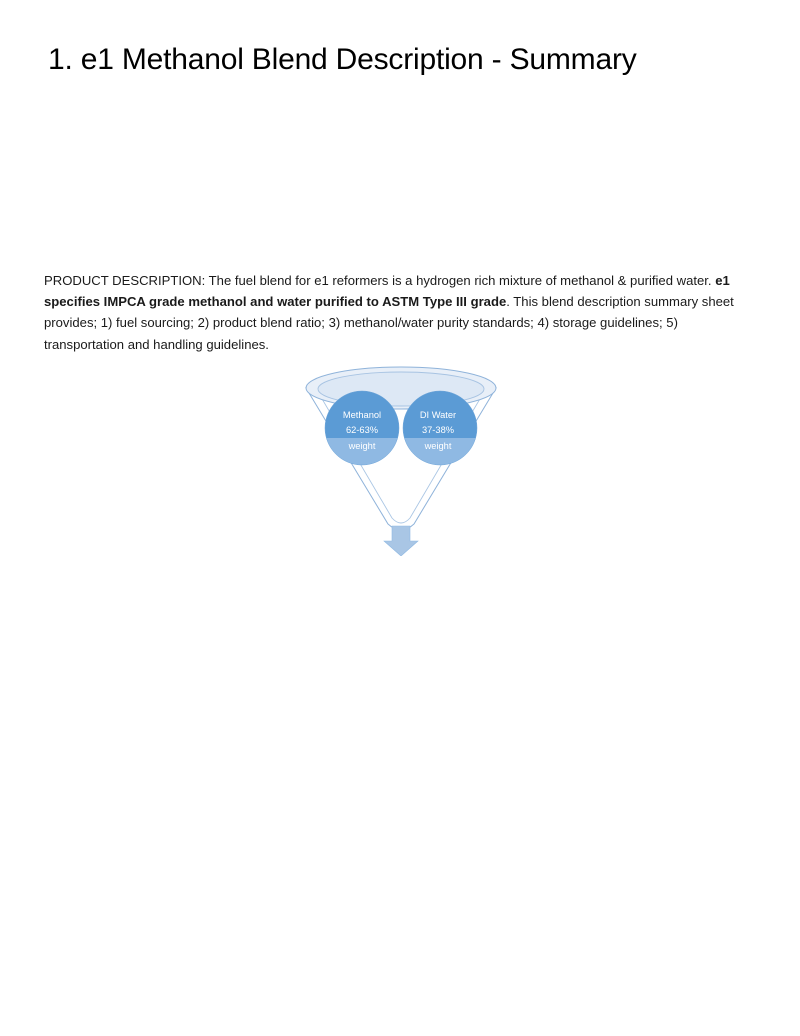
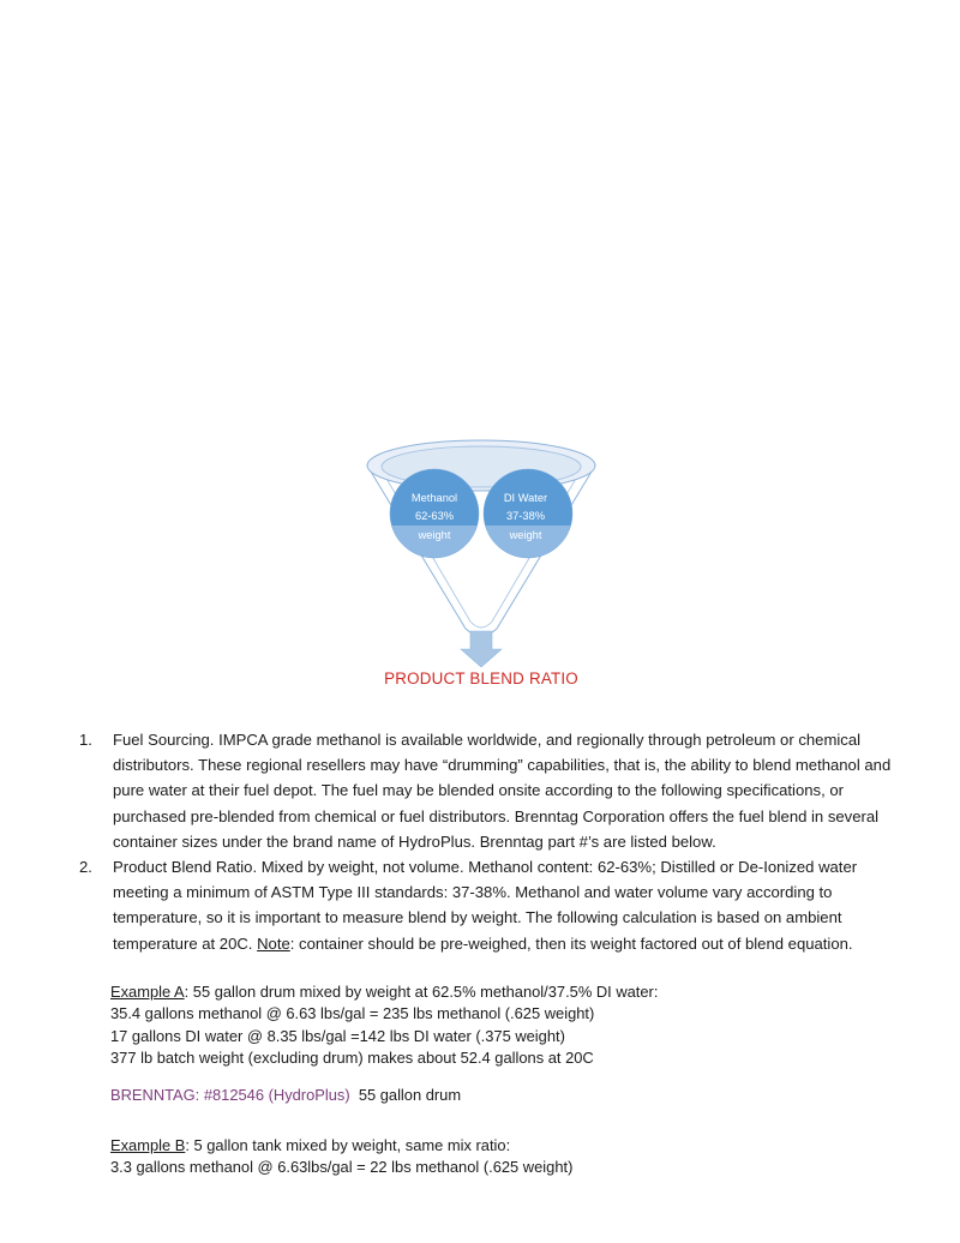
- 1. e1 Methanol Blend Description - Summary
- PRODUCT DESCRIPTION: The fuel blend for e1 reformers is a hydrogen rich mixture of methanol & purified water. e1 specifies IMPCA grade methanol and water purified to ASTM Type III grade. This blend description summary sheet provides; 1) fuel sourcing; 2) product blend ratio; 3) methanol/water purity standards; 4) storage guidelines; 5) transportation and handling guidelines.
  Methanol
  62-63%
  weight
  DI Water
  37-38%
  weight
+ PRODUCT BLEND RATIO
+ 1.
+ Fuel Sourcing. IMPCA grade methanol is available worldwide, and regionally through petroleum or chemical distributors. These regional resellers may have “drumming” capabilities, that is, the ability to blend methanol and pure water at their fuel depot. The fuel may be blended onsite according to the following specifications, or purchased pre-blended from chemical or fuel distributors. Brenntag Corporation offers the fuel blend in several container sizes under the brand name of HydroPlus. Brenntag part #’s are listed below.
+ 2.
+ Product Blend Ratio. Mixed by weight, not volume. Methanol content: 62-63%; Distilled or De-Ionized water meeting a minimum of ASTM Type III standards: 37-38%. Methanol and water volume vary according to temperature, so it is important to measure blend by weight. The following calculation is based on ambient temperature at 20C. Note: container should be pre-weighed, then its weight factored out of blend equation.
+ Example A: 55 gallon drum mixed by weight at 62.5% methanol/37.5% DI water:
+ 35.4 gallons methanol @ 6.63 lbs/gal = 235 lbs methanol (.625 weight)
+ 17 gallons DI water @ 8.35 lbs/gal =142 lbs DI water (.375 weight)
+ 377 lb batch weight (excluding drum) makes about 52.4 gallons at 20C
+ BRENNTAG: #812546 (HydroPlus) 55 gallon drum
+ Example B: 5 gallon tank mixed by weight, same mix ratio:
+ 3.3 gallons methanol @ 6.63lbs/gal = 22 lbs methanol (.625 weight)
